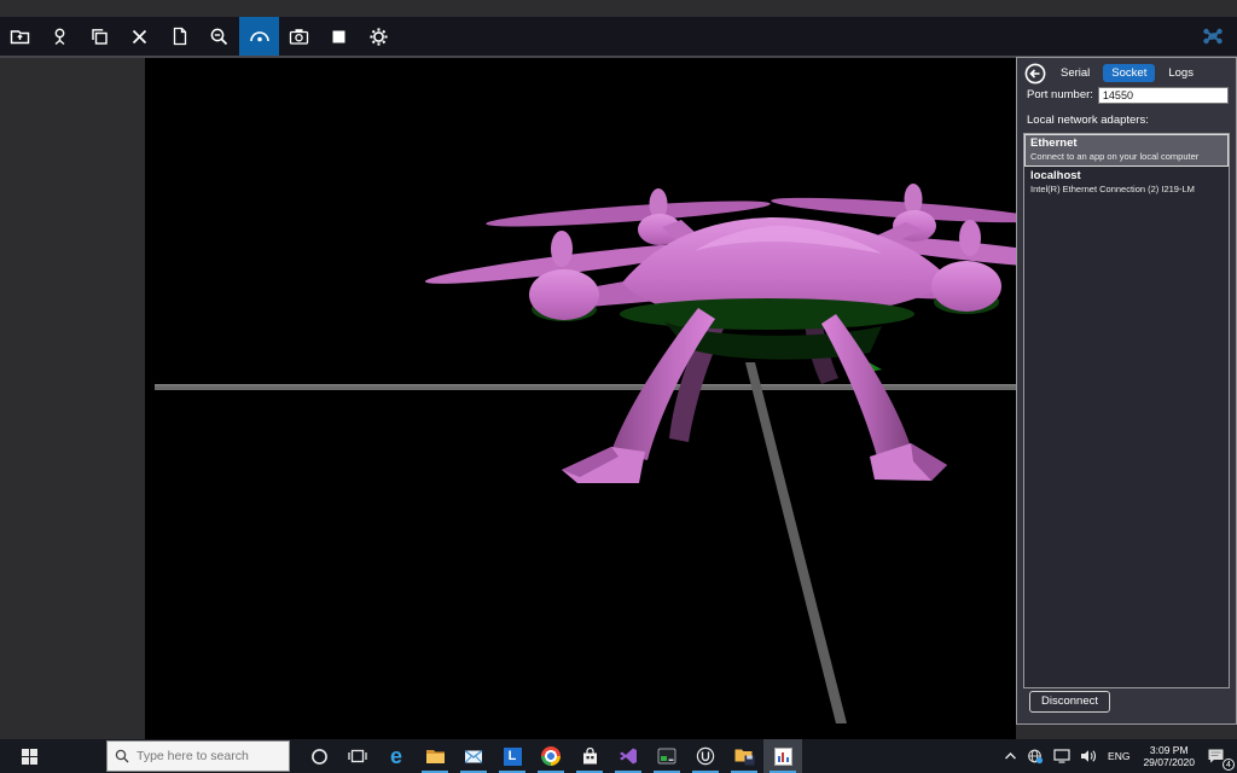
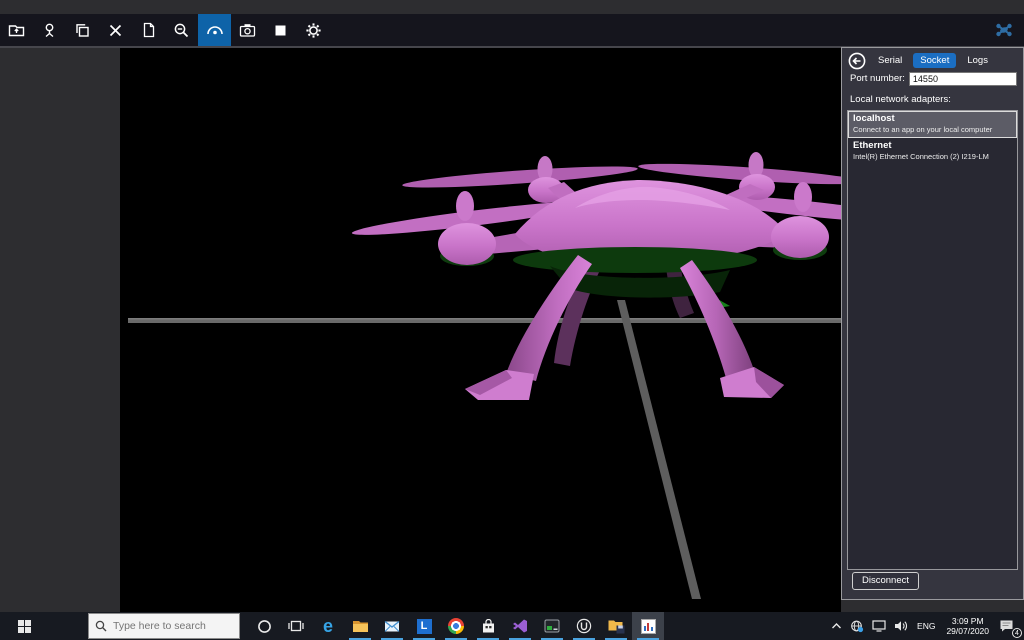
  Serial
  Socket
  Logs
  Port number:
  14550
  Local network adapters:
- Ethernet
+ localhost
  Connect to an app on your local computer
- localhost
+ Ethernet
  Intel(R) Ethernet Connection (2) I219-LM
  Disconnect
  Type here to search
  e
  L
  ENG
  3:09 PM
  29/07/2020
